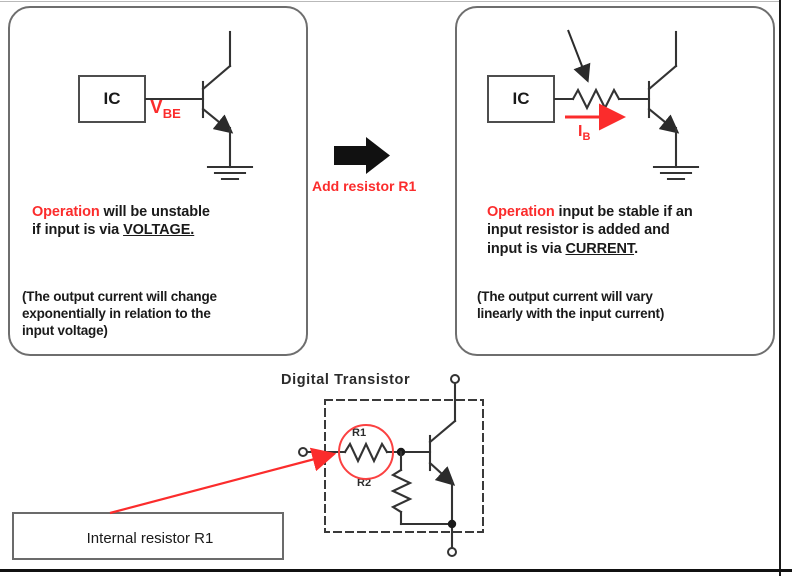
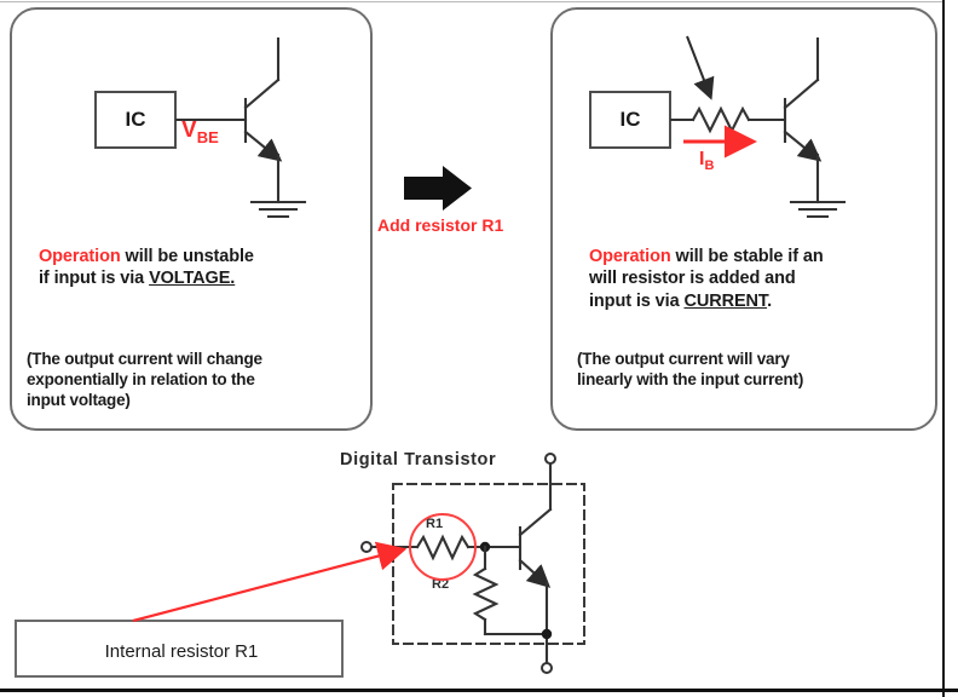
  IC
  VBE
  Operation will be unstable
  if input is via VOLTAGE.
  (The output current will change
  exponentially in relation to the
  input voltage)
  IC
  IB
- Operation input be stable if an
+ Operation will be stable if an
- input resistor is added and
+ will resistor is added and
  input is via CURRENT.
  (The output current will vary
  linearly with the input current)
  Add resistor R1
  Digital Transistor
  R1
  R2
  Internal resistor R1
